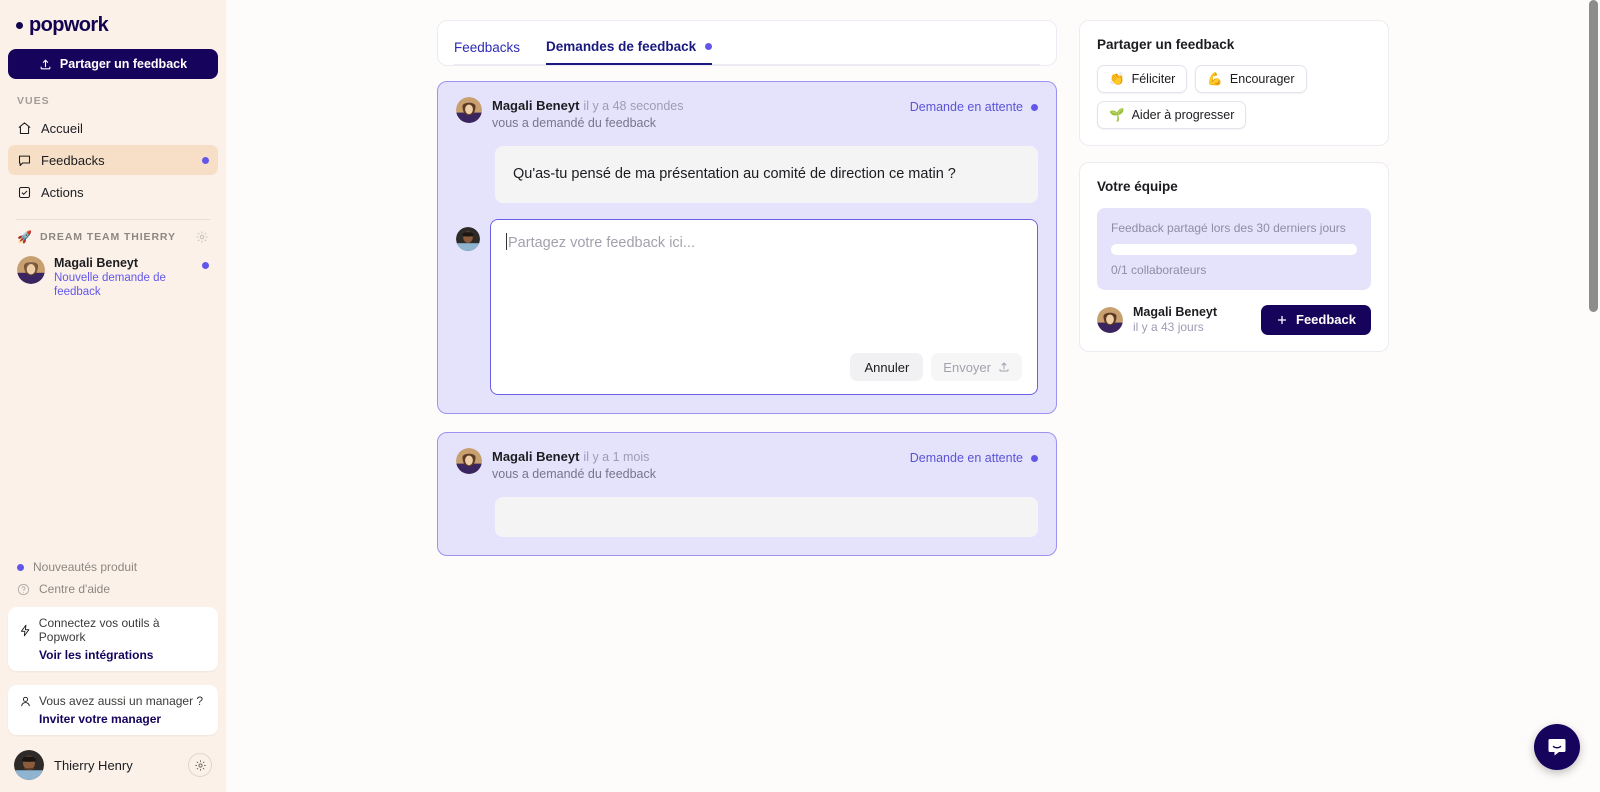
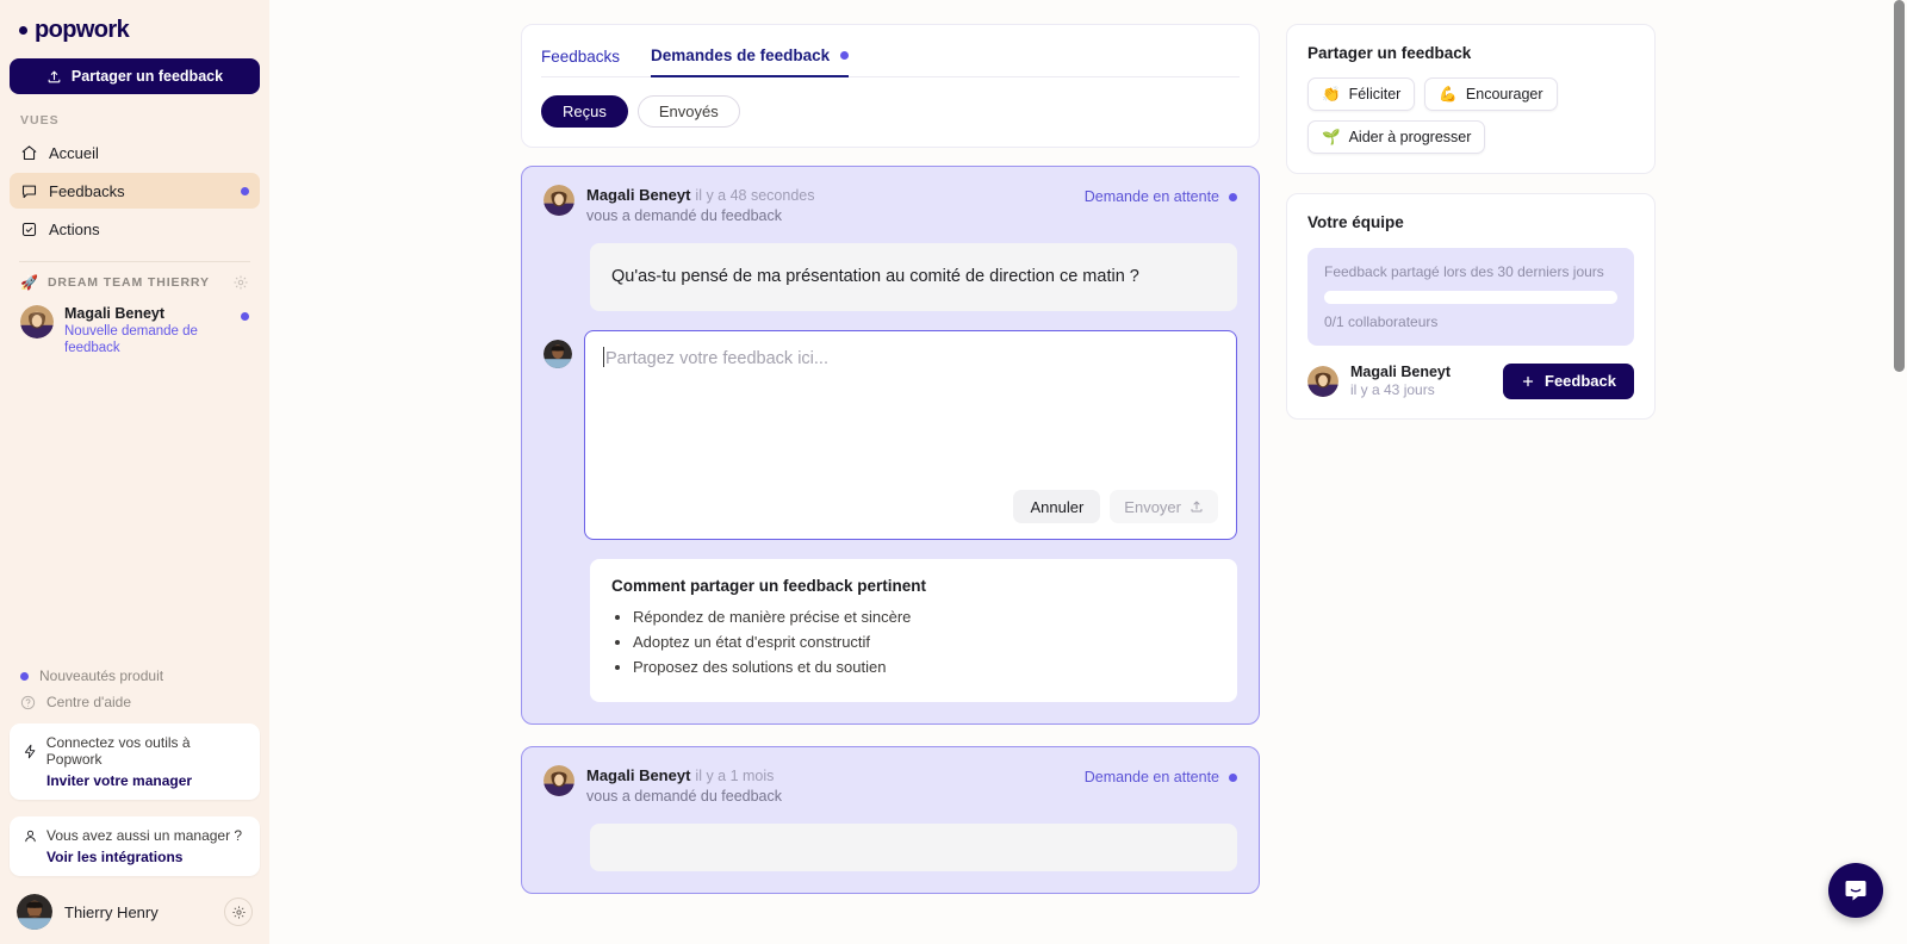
  popwork
  Partager un feedback
  VUES
  Accueil
  Feedbacks
  Actions
  🚀
  DREAM TEAM THIERRY
  Magali Beneyt
  Nouvelle demande de feedback
  Nouveautés produit
  Centre d'aide
  Connectez vos outils à Popwork
- Voir les intégrations
+ Inviter votre manager
  Vous avez aussi un manager ?
- Inviter votre manager
+ Voir les intégrations
  Thierry Henry
  Feedbacks
  Demandes de feedback
+ Reçus
+ Envoyés
  Magali Beneyt il y a 48 secondes
  vous a demandé du feedback
  Demande en attente
  Qu'as-tu pensé de ma présentation au comité de direction ce matin ?
  Partagez votre feedback ici...
  Annuler
  Envoyer
+ Comment partager un feedback pertinent
+ Répondez de manière précise et sincère
+ Adoptez un état d'esprit constructif
+ Proposez des solutions et du soutien
  Magali Beneyt il y a 1 mois
  vous a demandé du feedback
  Demande en attente
  Partager un feedback
  👏
  Féliciter
  💪
  Encourager
  🌱
  Aider à progresser
  Votre équipe
  Feedback partagé lors des 30 derniers jours
  0/1 collaborateurs
  Magali Beneyt
  il y a 43 jours
  Feedback
